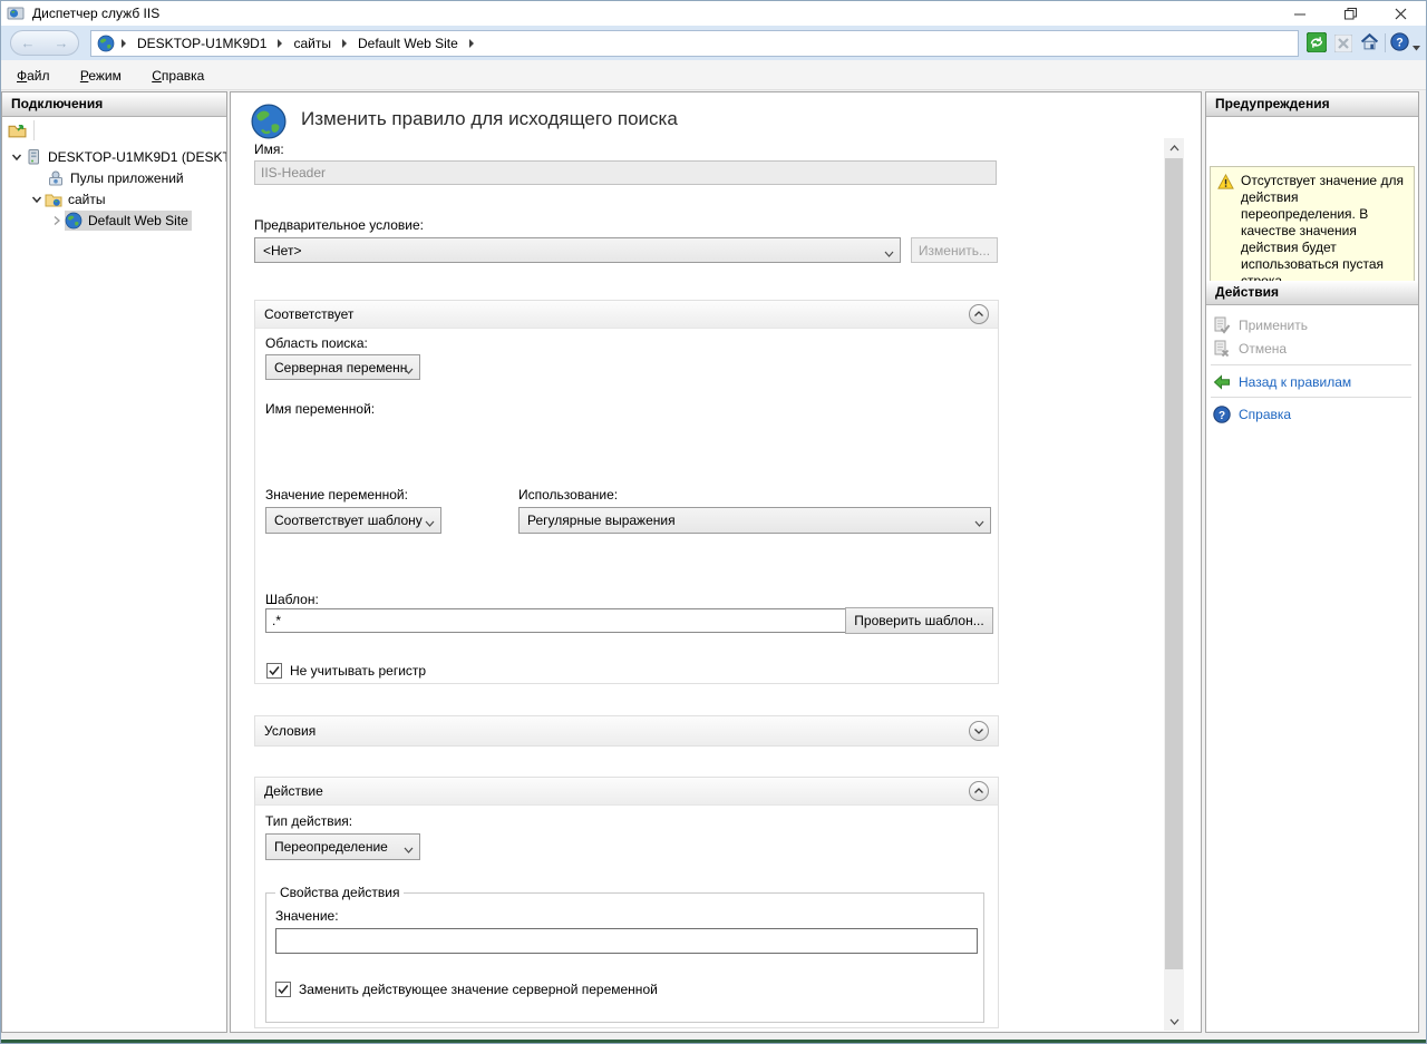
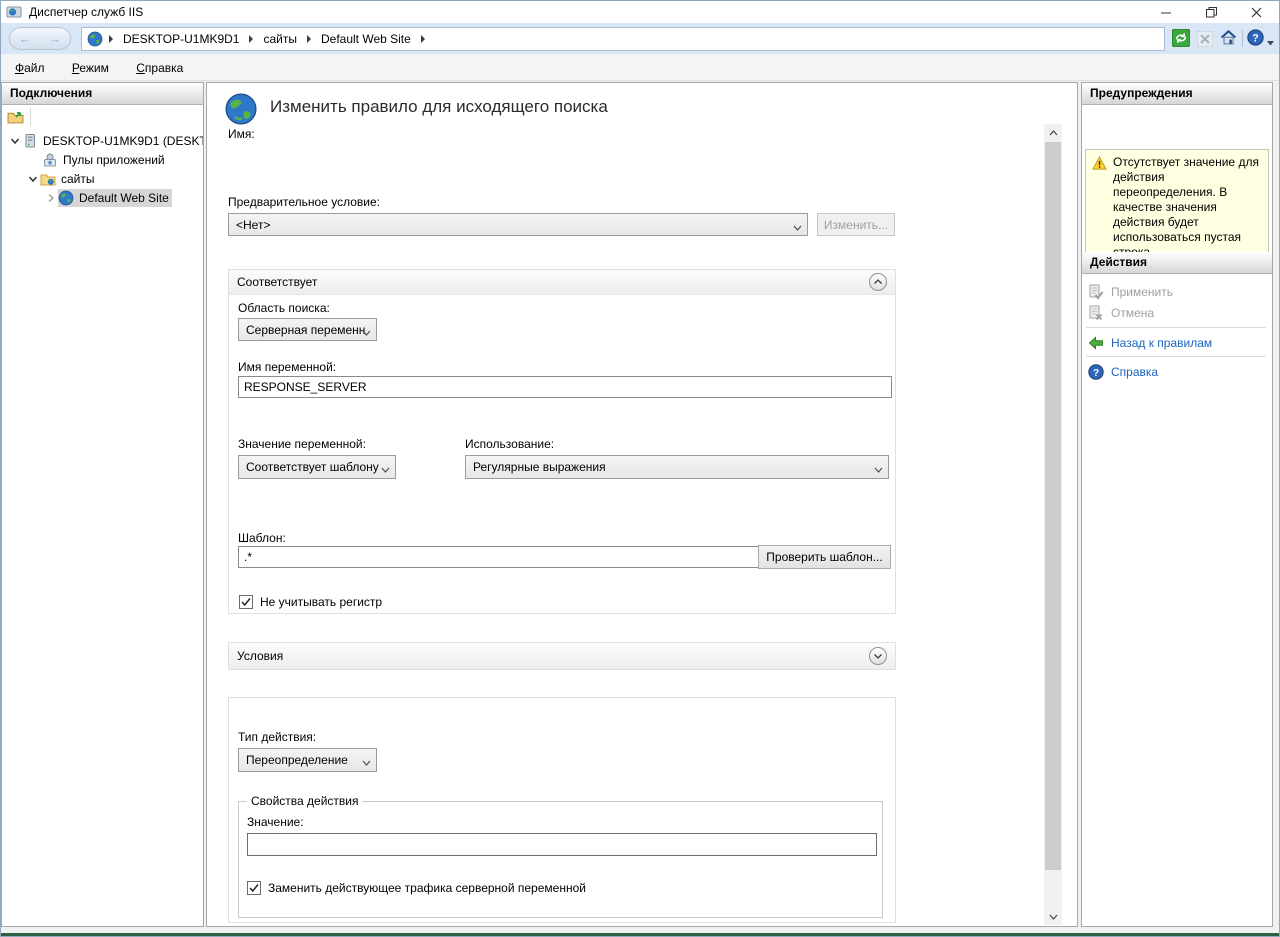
  Диспетчер служб IIS
  ←
  →
  DESKTOP-U1MK9D1
  сайты
  Default Web Site
  ?
  Файл Режим Справка
  Подключения
  DESKTOP-U1MK9D1 (DESK
  Пулы приложений
  сайты
  Default Web Site
  Изменить правило для исходящего поиска
  Имя:
- IIS-Header
  Предварительное условие:
  <Нет>
  Изменить...
  Соответствует
  Область поиска:
  Серверная переменн
  Имя переменной:
+ RESPONSE_SERVER
  Значение переменной:
  Соответствует шаблону
  Использование:
  Регулярные выражения
  Шаблон:
  .*
  Проверить шаблон...
  Не учитывать регистр
  Условия
- Действие
  Тип действия:
  Переопределение
  Свойства действия
  Значение:
- Заменить действующее значение серверной переменной
+ Заменить действующее трафика серверной переменной
  Предупреждения
  Отсутствует значение для действия переопределения. В качестве значения действия будет использоваться пустая
  Действия
  Применить
  Отмена
  Назад к правилам
  ?
  Справка
